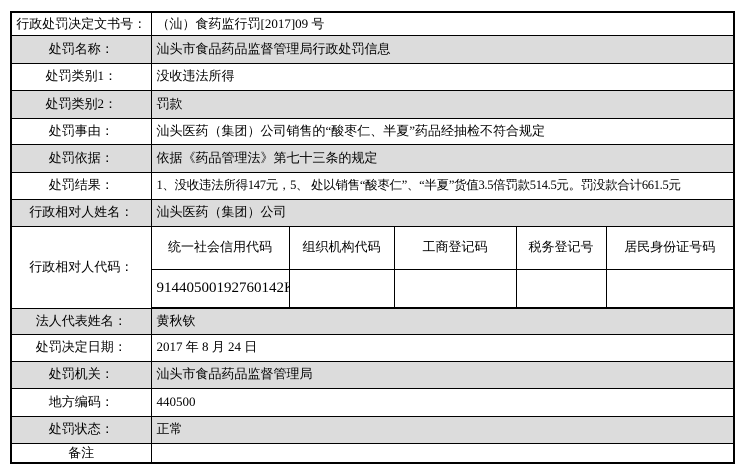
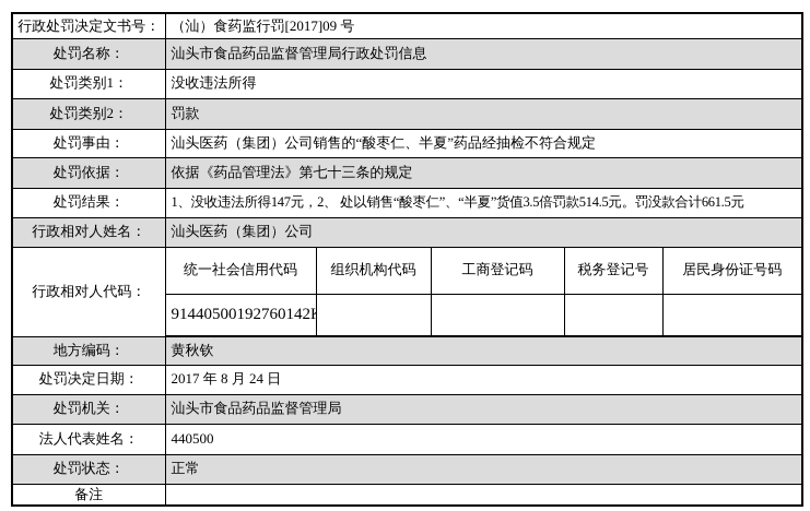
  行政处罚决定文书号：	（汕）食药监行罚[2017]09 号
  处罚名称：	汕头市食品药品监督管理局行政处罚信息
  处罚类别1：	没收违法所得
  处罚类别2：	罚款
  处罚事由：	汕头医药（集团）公司销售的“酸枣仁、半夏”药品经抽检不符合规定
  处罚依据：	依据《药品管理法》第七十三条的规定
- 处罚结果：	1、没收违法所得147元，5、 处以销售“酸枣仁”、“半夏”货值3.5倍罚款514.5元。罚没款合计661.5元
+ 处罚结果：	1、没收违法所得147元，2、 处以销售“酸枣仁”、“半夏”货值3.5倍罚款514.5元。罚没款合计661.5元
  行政相对人姓名：	汕头医药（集团）公司
  行政相对人代码：	统一社会信用代码	组织机构代码	工商登记码	税务登记号	居民身份证号码
  91440500192760142
- 法人代表姓名：	黄秋钦
+ 地方编码：	黄秋钦
  处罚决定日期：	2017 年 8 月 24 日
  处罚机关：	汕头市食品药品监督管理局
- 地方编码：	440500
+ 法人代表姓名：	440500
  处罚状态：	正常
  备注
